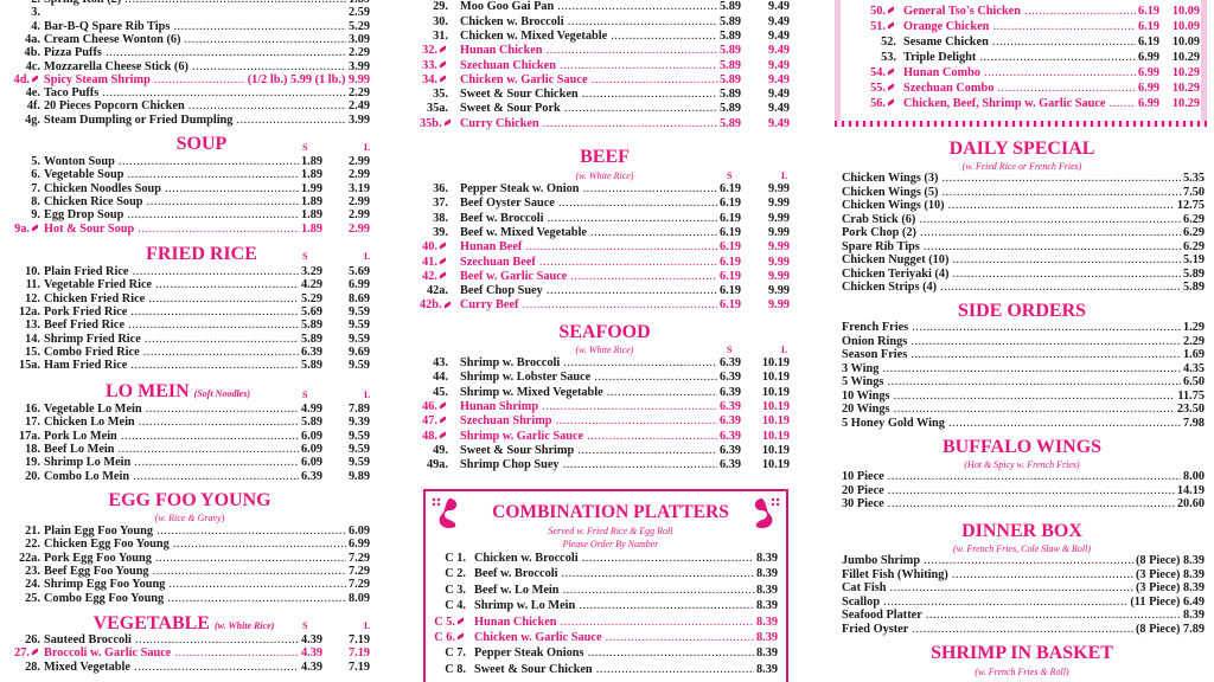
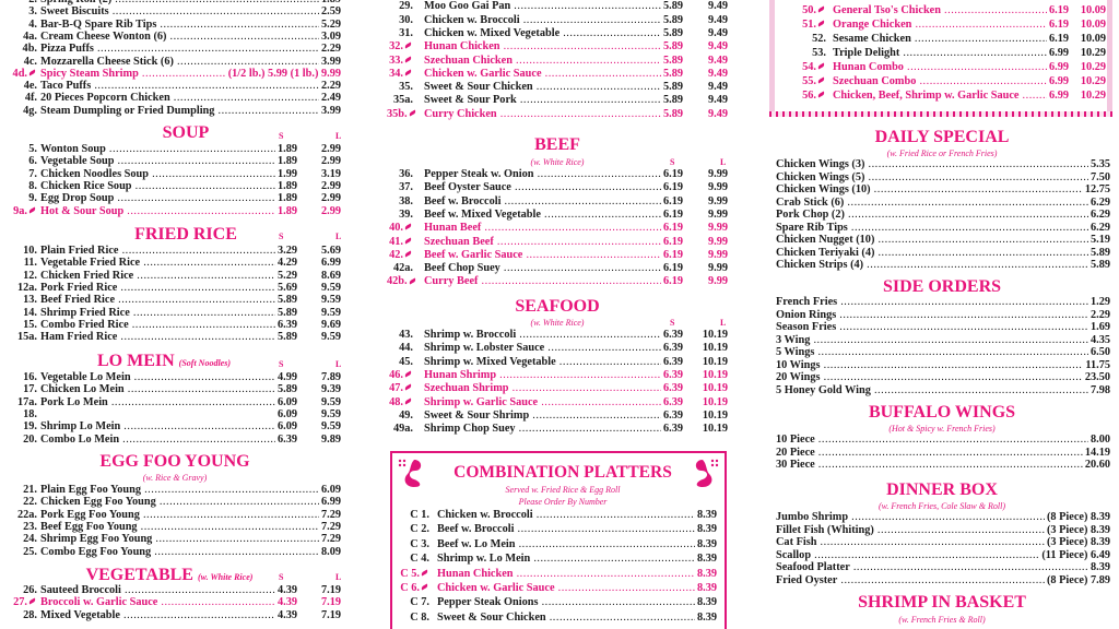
  3.
+ Sweet Biscuits
  2.59
  4.
  Bar-B-Q Spare Rib Tips
  5.29
  4a.
  Cream Cheese Wonton (6)
  3.09
  4b.
  Pizza Puffs
  2.29
  4c.
  Mozzarella Cheese Stick (6)
  3.99
  4d.
  Spicy Steam Shrimp
  (1/2 lb.) 5.99 (1 lb.) 9.99
  4e.
  Taco Puffs
  2.29
  4f.
  20 Pieces Popcorn Chicken
  2.49
  4g.
  Steam Dumpling or Fried Dumpling
  3.99
  SOUP
  S
  L
  5.
  Wonton Soup
  1.89
  2.99
  6.
  Vegetable Soup
  1.89
  2.99
  7.
  Chicken Noodles Soup
  1.99
  3.19
  8.
  Chicken Rice Soup
  1.89
  2.99
  9.
  Egg Drop Soup
  1.89
  2.99
  9a.
  Hot & Sour Soup
  1.89
  2.99
  FRIED RICE
  S
  L
  10.
  Plain Fried Rice
  3.29
  5.69
  11.
  Vegetable Fried Rice
  4.29
  6.99
  12.
  Chicken Fried Rice
  5.29
  8.69
  12a.
  Pork Fried Rice
  5.69
  9.59
  13.
  Beef Fried Rice
  5.89
  9.59
  14.
  Shrimp Fried Rice
  5.89
  9.59
  15.
  Combo Fried Rice
  6.39
  9.69
  15a.
  Ham Fried Rice
  5.89
  9.59
  LO MEIN (Soft Noodles)
  S
  L
  16.
  Vegetable Lo Mein
  4.99
  7.89
  17.
  Chicken Lo Mein
  5.89
  9.39
  17a.
  Pork Lo Mein
  6.09
  9.59
  18.
- Beef Lo Mein
  6.09
  9.59
  19.
  Shrimp Lo Mein
  6.09
  9.59
  20.
  Combo Lo Mein
  6.39
  9.89
  EGG FOO YOUNG
  (w. Rice & Gravy)
  21.
  Plain Egg Foo Young
  6.09
  22.
  Chicken Egg Foo Young
  6.99
  22a.
  Pork Egg Foo Young
  7.29
  23.
  Beef Egg Foo Young
  7.29
  24.
  Shrimp Egg Foo Young
  7.29
  25.
  Combo Egg Foo Young
  8.09
  VEGETABLE (w. White Rice)
  S
  L
  26.
  Sauteed Broccoli
  4.39
  7.19
  27.
  Broccoli w. Garlic Sauce
  4.39
  7.19
  28.
  Mixed Vegetable
  4.39
  7.19
  29.
  Moo Goo Gai Pan
  5.89
  9.49
  30.
  Chicken w. Broccoli
  5.89
  9.49
  31.
  Chicken w. Mixed Vegetable
  5.89
  9.49
  32.
  Hunan Chicken
  5.89
  9.49
  33.
  Szechuan Chicken
  5.89
  9.49
  34.
  Chicken w. Garlic Sauce
  5.89
  9.49
  35.
  Sweet & Sour Chicken
  5.89
  9.49
  35a.
  Sweet & Sour Pork
  5.89
  9.49
  35b.
  Curry Chicken
  5.89
  9.49
  BEEF
  (w. White Rice)
  S
  L
  36.
  Pepper Steak w. Onion
  6.19
  9.99
  37.
  Beef Oyster Sauce
  6.19
  9.99
  38.
  Beef w. Broccoli
  6.19
  9.99
  39.
  Beef w. Mixed Vegetable
  6.19
  9.99
  40.
  Hunan Beef
  6.19
  9.99
  41.
  Szechuan Beef
  6.19
  9.99
  42.
  Beef w. Garlic Sauce
  6.19
  9.99
  42a.
  Beef Chop Suey
  6.19
  9.99
  42b.
  Curry Beef
  6.19
  9.99
  SEAFOOD
  (w. White Rice)
  S
  L
  43.
  Shrimp w. Broccoli
  6.39
  10.19
  44.
  Shrimp w. Lobster Sauce
  6.39
  10.19
  45.
  Shrimp w. Mixed Vegetable
  6.39
  10.19
  46.
  Hunan Shrimp
  6.39
  10.19
  47.
  Szechuan Shrimp
  6.39
  10.19
  48.
  Shrimp w. Garlic Sauce
  6.39
  10.19
  49.
  Sweet & Sour Shrimp
  6.39
  10.19
  49a.
  Shrimp Chop Suey
  6.39
  10.19
  COMBINATION PLATTERS
  Served w. Fried Rice & Egg Roll
  Please Order By Number
  C 1.
  Chicken w. Broccoli
  8.39
  C 2.
  Beef w. Broccoli
  8.39
  C 3.
  Beef w. Lo Mein
  8.39
  C 4.
  Shrimp w. Lo Mein
  8.39
  C 5.
  Hunan Chicken
  8.39
  C 6.
  Chicken w. Garlic Sauce
  8.39
  C 7.
  Pepper Steak Onions
  8.39
  C 8.
  Sweet & Sour Chicken
  8.39
  50.
  General Tso's Chicken
  6.19
  10.09
  51.
  Orange Chicken
  6.19
  10.09
  52.
  Sesame Chicken
  6.19
  10.09
  53.
  Triple Delight
  6.99
  10.29
  54.
  Hunan Combo
  6.99
  10.29
  55.
  Szechuan Combo
  6.99
  10.29
  56.
  Chicken, Beef, Shrimp w. Garlic Sauce
  6.99
  10.29
  DAILY SPECIAL
  (w. Fried Rice or French Fries)
  Chicken Wings (3)
  5.35
  Chicken Wings (5)
  7.50
  Chicken Wings (10)
  12.75
  Crab Stick (6)
  6.29
  Pork Chop (2)
  6.29
  Spare Rib Tips
  6.29
  Chicken Nugget (10)
  5.19
  Chicken Teriyaki (4)
  5.89
  Chicken Strips (4)
  5.89
  SIDE ORDERS
  French Fries
  1.29
  Onion Rings
  2.29
  Season Fries
  1.69
  3 Wing
  4.35
  5 Wings
  6.50
  10 Wings
  11.75
  20 Wings
  23.50
  5 Honey Gold Wing
  7.98
  BUFFALO WINGS
  (Hot & Spicy w. French Fries)
  10 Piece
  8.00
  20 Piece
  14.19
  30 Piece
  20.60
  DINNER BOX
  (w. French Fries, Cole Slaw & Roll)
  Jumbo Shrimp
  (8 Piece) 8.39
  Fillet Fish (Whiting)
  (3 Piece) 8.39
  Cat Fish
  (3 Piece) 8.39
  Scallop
  (11 Piece) 6.49
  Seafood Platter
  8.39
  Fried Oyster
  (8 Piece) 7.89
  SHRIMP IN BASKET
  (w. French Fries & Roll)
